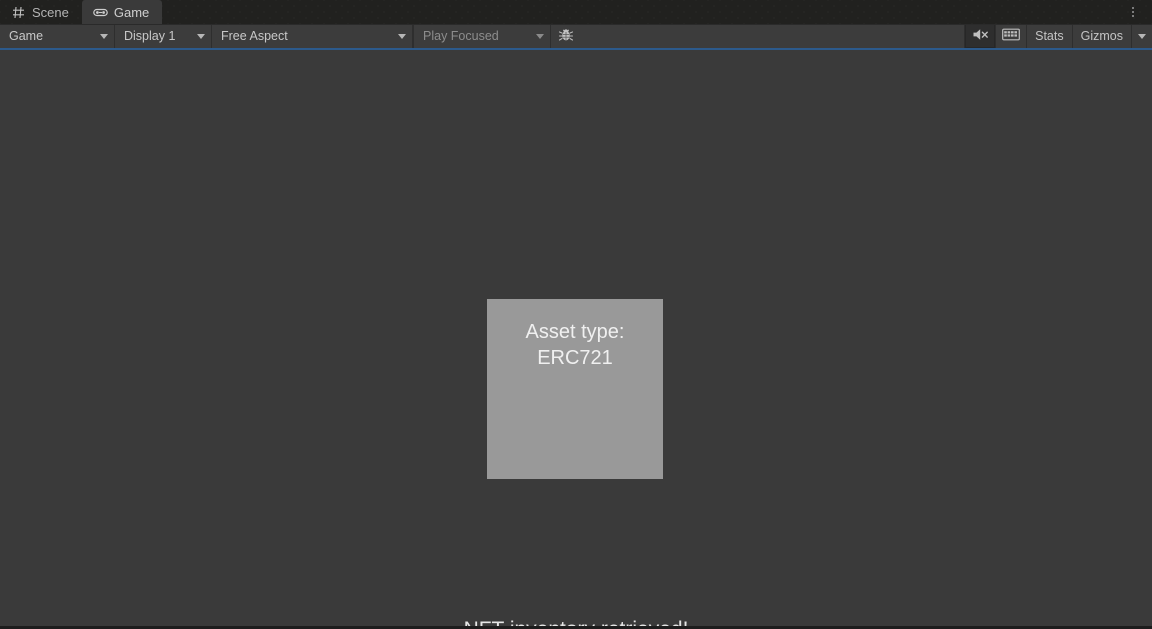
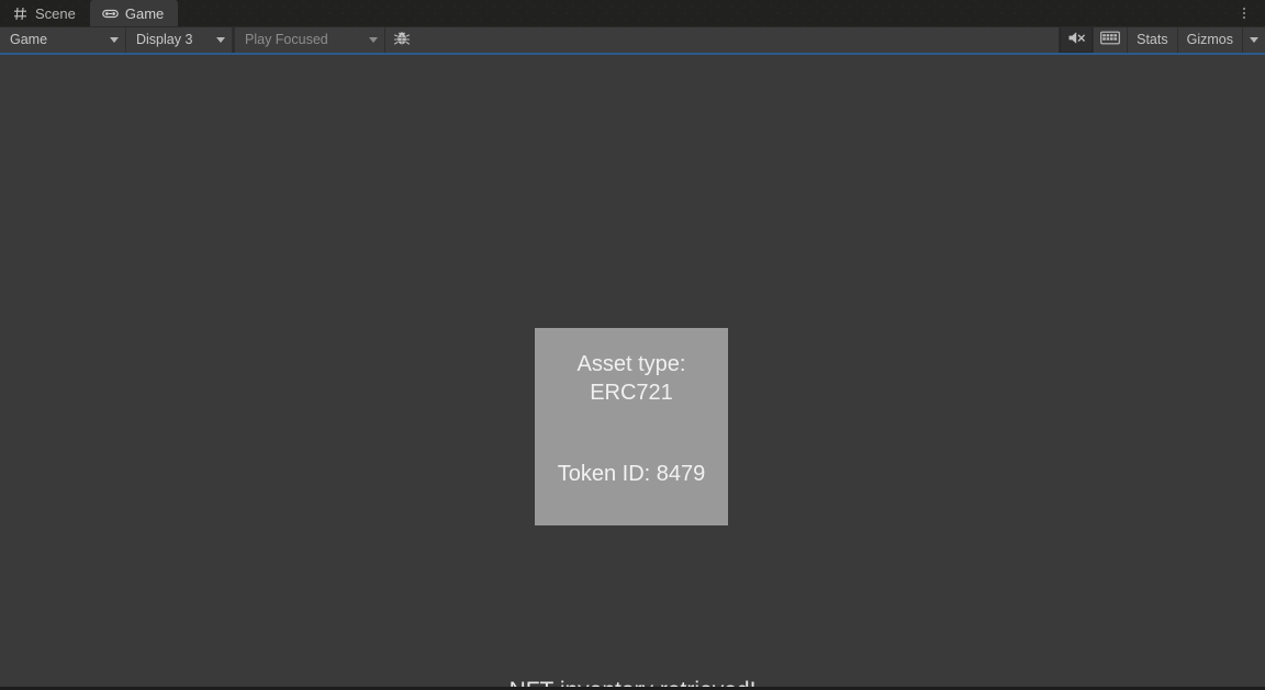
  Scene
  Game
  Game
- Display 1
+ Display 3
- Free Aspect
  Play Focused
  Stats
  Gizmos
  Asset type:
  ERC721
+ Token ID: 8479
